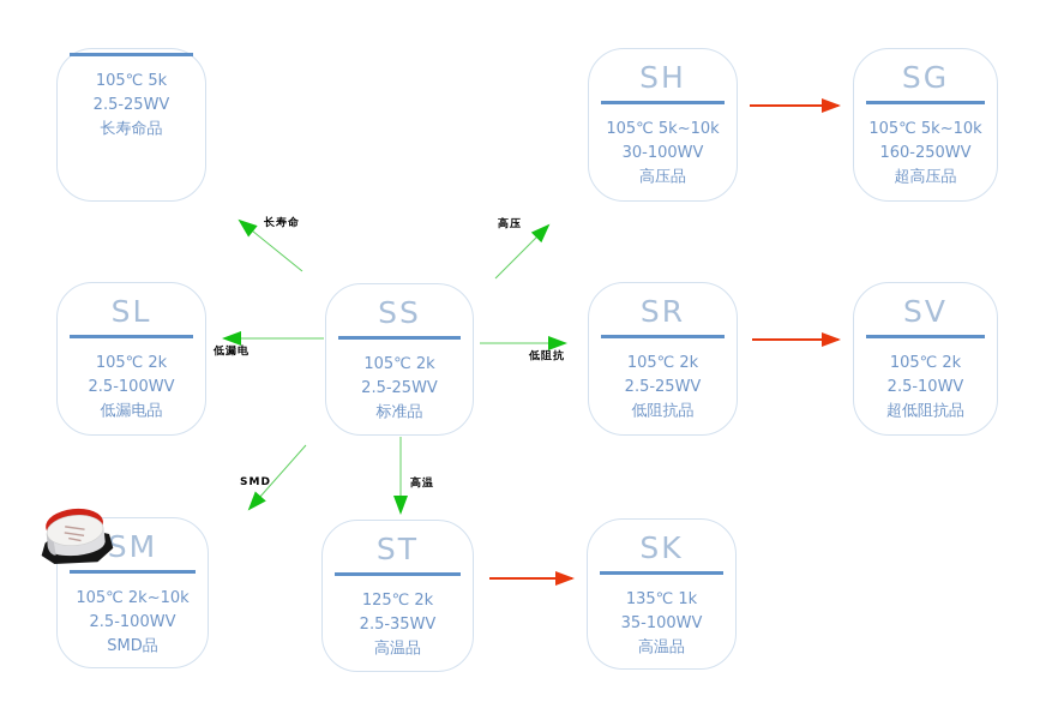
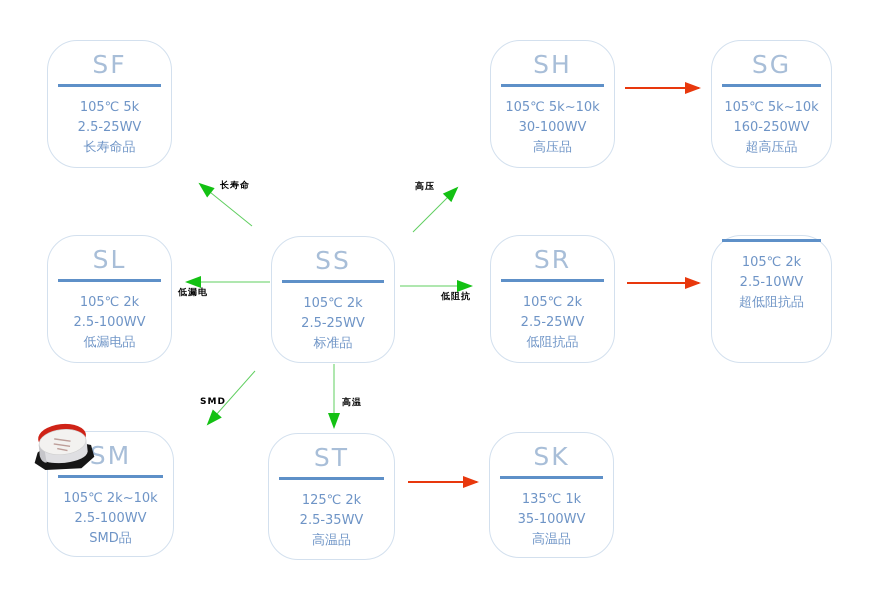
  长寿命
  高压
  低漏电
  低阻抗
  SMD
  高温
+ SF
  105℃ 5k
  2.5-25WV
  长寿命品
  SH
  105℃ 5k~10k
  30-100WV
  高压品
  SG
  105℃ 5k~10k
  160-250WV
  超高压品
  SL
  105℃ 2k
  2.5-100WV
  低漏电品
  SS
  105℃ 2k
  2.5-25WV
  标准品
  SR
  105℃ 2k
  2.5-25WV
  低阻抗品
- SV
  105℃ 2k
  2.5-10WV
  超低阻抗品
  SM
  105℃ 2k~10k
  2.5-100WV
  SMD品
  ST
  125℃ 2k
  2.5-35WV
  高温品
  SK
  135℃ 1k
  35-100WV
  高温品
